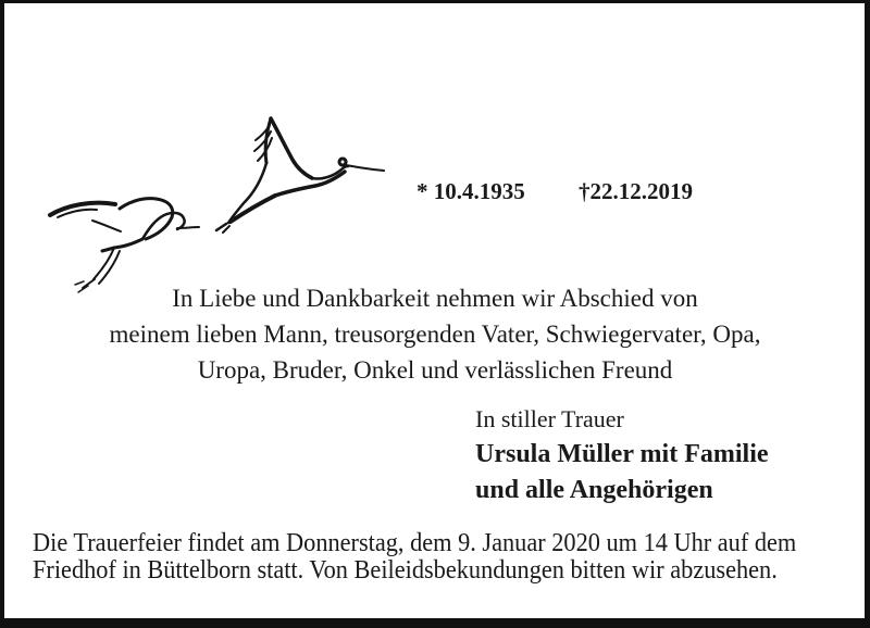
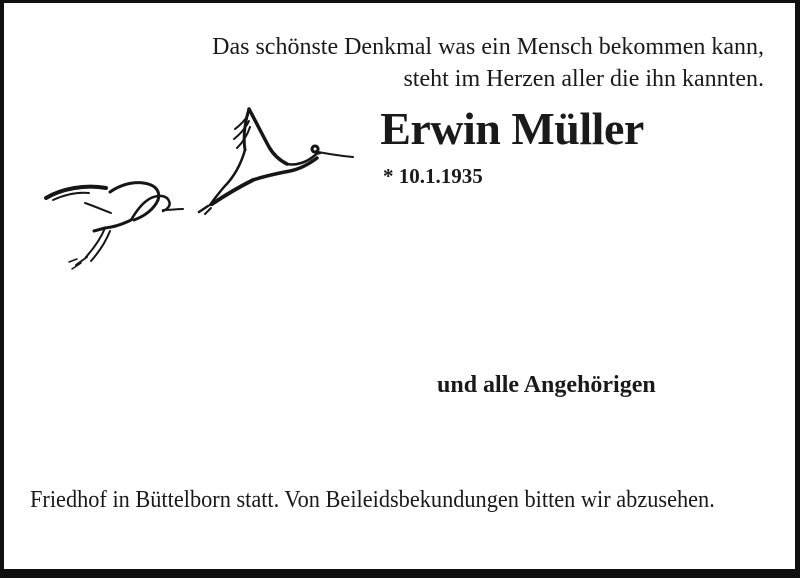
+ Das schönste Denkmal was ein Mensch bekommen kann,
+ steht im Herzen aller die ihn kannten.
+ Erwin Müller
- * 10.4.1935
+ * 10.1.1935
- †22.12.2019
- In Liebe und Dankbarkeit nehmen wir Abschied von
- meinem lieben Mann, treusorgenden Vater, Schwiegervater, Opa,
- Uropa, Bruder, Onkel und verlässlichen Freund
- In stiller Trauer
- Ursula Müller mit Familie
  und alle Angehörigen
- Die Trauerfeier findet am Donnerstag, dem 9. Januar 2020 um 14 Uhr auf dem
  Friedhof in Büttelborn statt. Von Beileidsbekundungen bitten wir abzusehen.
